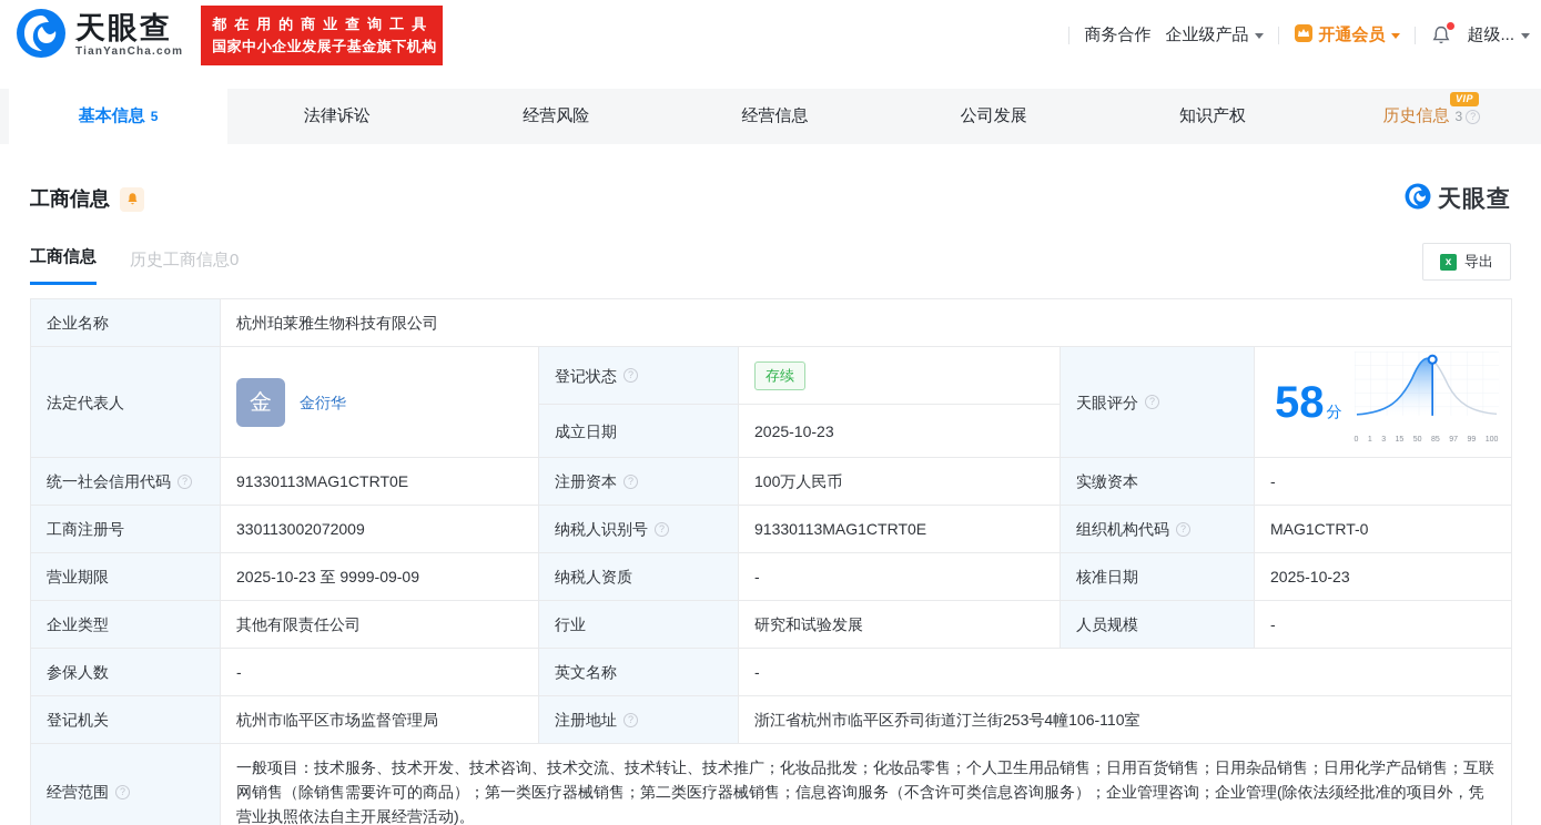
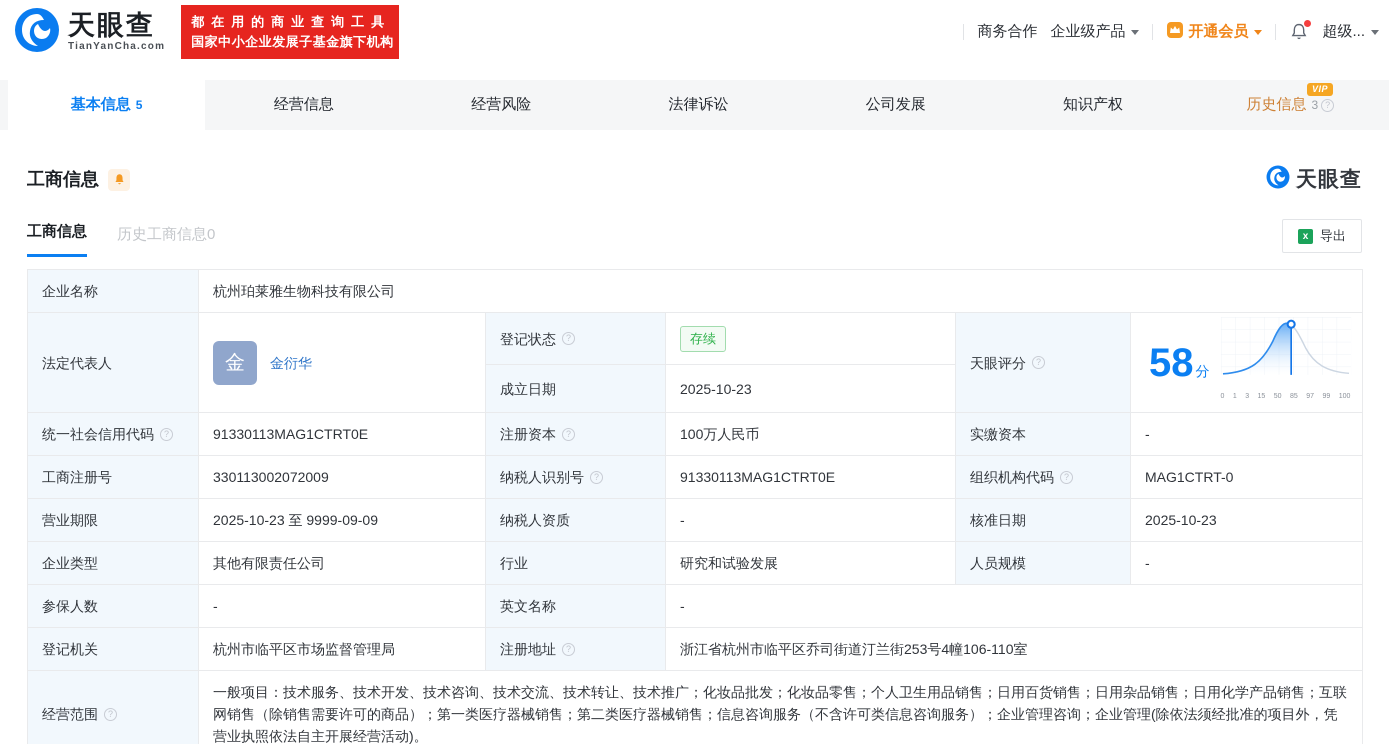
  天眼查
  TianYanCha.com
  都在用的商业查询工具
  国家中小企业发展子基金旗下机构
  商务合作
  企业级产品
  开通会员
  超级...
  基本信息
  5
- 法律诉讼
+ 经营信息
  经营风险
- 经营信息
+ 法律诉讼
  公司发展
  知识产权
  VIP
  历史信息
  3
  工商信息
  天眼查
  工商信息
  历史工商信息0
  x
  导出
  企业名称	杭州珀莱雅生物科技有限公司
  成立日期	2025-10-23
  统一社会信用代码	91330113MAG1CTRT0E	注册资本	100万人民币	实缴资本	-
  工商注册号	330113002072009	纳税人识别号	91330113MAG1CTRT0E	组织机构代码	MAG1CTRT-0
  营业期限	2025-10-23 至 9999-09-09	纳税人资质	-	核准日期	2025-10-23
  企业类型	其他有限责任公司	行业	研究和试验发展	人员规模	-
  参保人数	-	英文名称	-
  登记机关	杭州市临平区市场监督管理局	注册地址	浙江省杭州市临平区乔司街道汀兰街253号4幢106-110室
  经营范围	一般项目：技术服务、技术开发、技术咨询、技术交流、技术转让、技术推广；化妆品批发；化妆品零售；个人卫生用品销售；日用百货销售；日用杂品销售；日用化学产品销售；互联网销售（除销售需要许可的商品）；第一类医疗器械销售；第二类医疗器械销售；信息咨询服务（不含许可类信息咨询服务）；企业管理咨询；企业管理(除依法须经批准的项目外，凭营业执照依法自主开展经营活动)。
